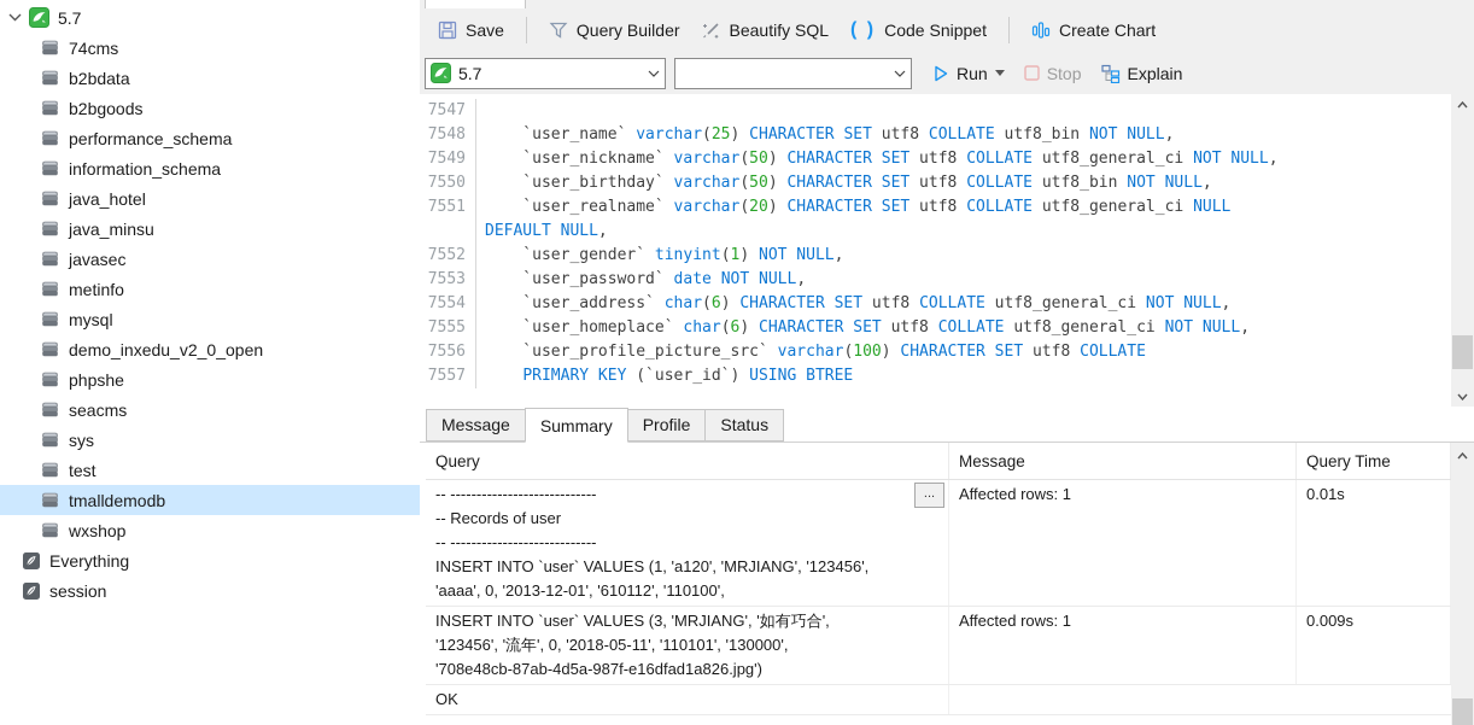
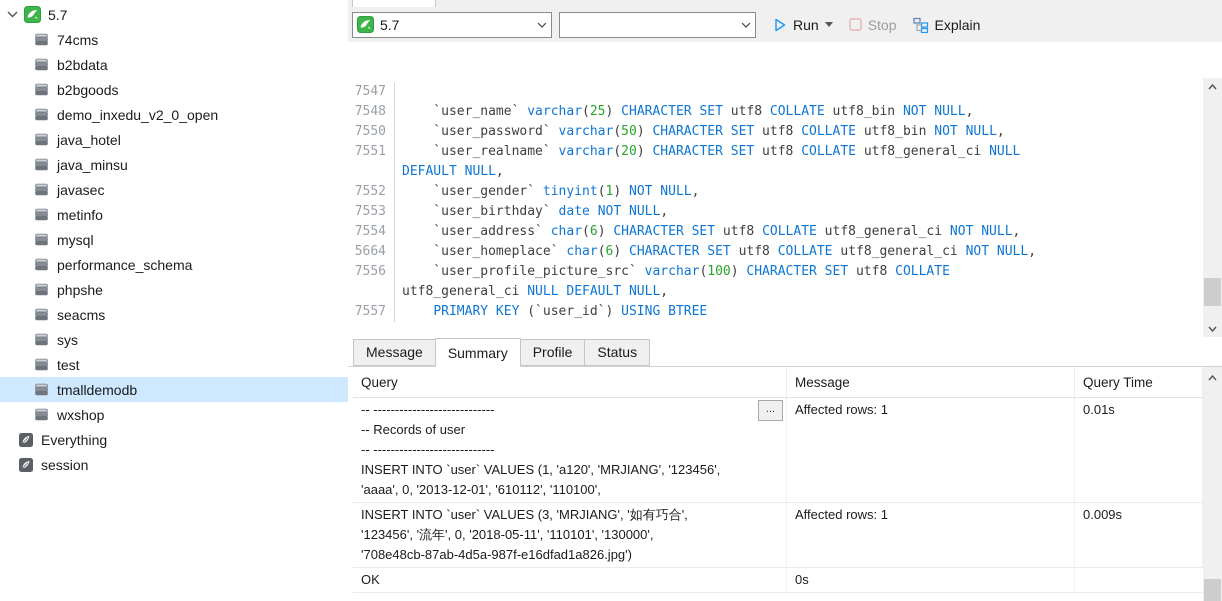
  5.7
  74cms
  b2bdata
  b2bgoods
- performance_schema
+ demo_inxedu_v2_0_open
- information_schema
  java_hotel
  java_minsu
  javasec
  metinfo
  mysql
- demo_inxedu_v2_0_open
+ performance_schema
  phpshe
  seacms
  sys
  test
  tmalldemodb
  wxshop
  Everything
  session
- Save
- Query Builder
- Beautify SQL
- ( )
- Code Snippet
- Create Chart
  5.7
  Run
  Stop
  Explain
  7547
  7548
  `user_name` varchar(25) CHARACTER SET utf8 COLLATE utf8_bin NOT NULL,
- 7549
- `user_nickname` varchar(50) CHARACTER SET utf8 COLLATE utf8_general_ci NOT NULL,
  7550
- `user_birthday` varchar(50) CHARACTER SET utf8 COLLATE utf8_bin NOT NULL,
+ `user_password` varchar(50) CHARACTER SET utf8 COLLATE utf8_bin NOT NULL,
  7551
  `user_realname` varchar(20) CHARACTER SET utf8 COLLATE utf8_general_ci NULL
  DEFAULT NULL,
  7552
  `user_gender` tinyint(1) NOT NULL,
  7553
- `user_password` date NOT NULL,
+ `user_birthday` date NOT NULL,
  7554
  `user_address` char(6) CHARACTER SET utf8 COLLATE utf8_general_ci NOT NULL,
- 7555
+ 5664
  `user_homeplace` char(6) CHARACTER SET utf8 COLLATE utf8_general_ci NOT NULL,
  7556
  `user_profile_picture_src` varchar(100) CHARACTER SET utf8 COLLATE
+ utf8_general_ci NULL DEFAULT NULL,
  7557
  PRIMARY KEY (`user_id`) USING BTREE
  Message
  Summary
  Profile
  Status
  Query
  Message
  Query Time
  -- ----------------------------
  -- Records of user
  -- ----------------------------
  INSERT INTO `user` VALUES (1, 'a120', 'MRJIANG', '123456',
  'aaaa', 0, '2013-12-01', '610112', '110100',
  ...
  Affected rows: 1
  0.01s
  INSERT INTO `user` VALUES (3, 'MRJIANG', '如有巧合',
  '123456', '流年', 0, '2018-05-11', '110101', '130000',
  '708e48cb-87ab-4d5a-987f-e16dfad1a826.jpg')
  Affected rows: 1
  0.009s
  OK
+ 0s
